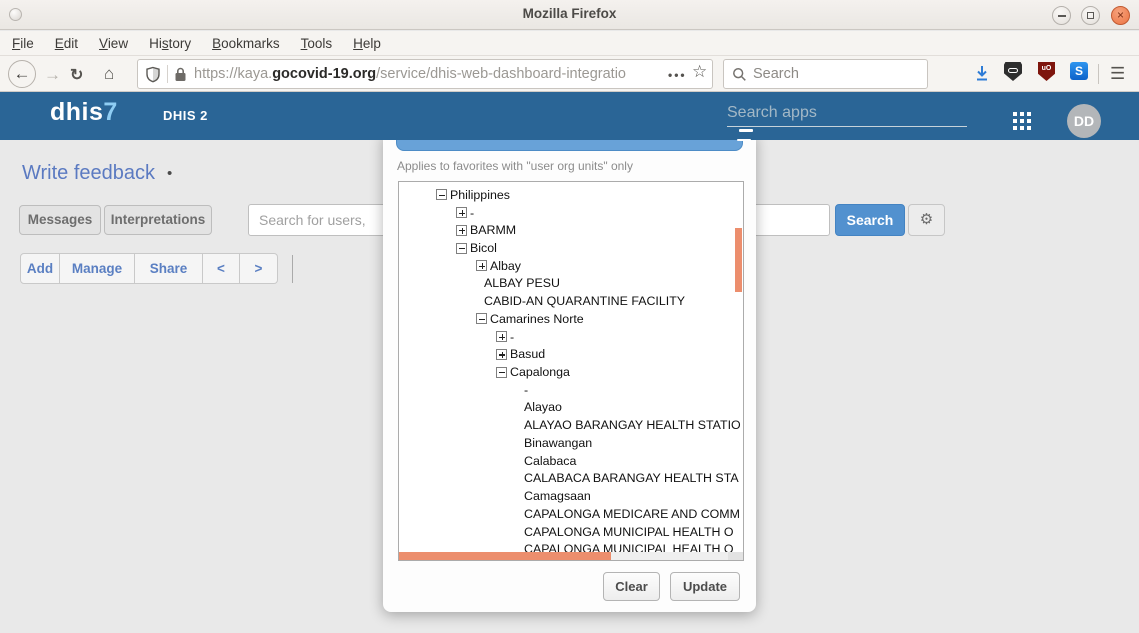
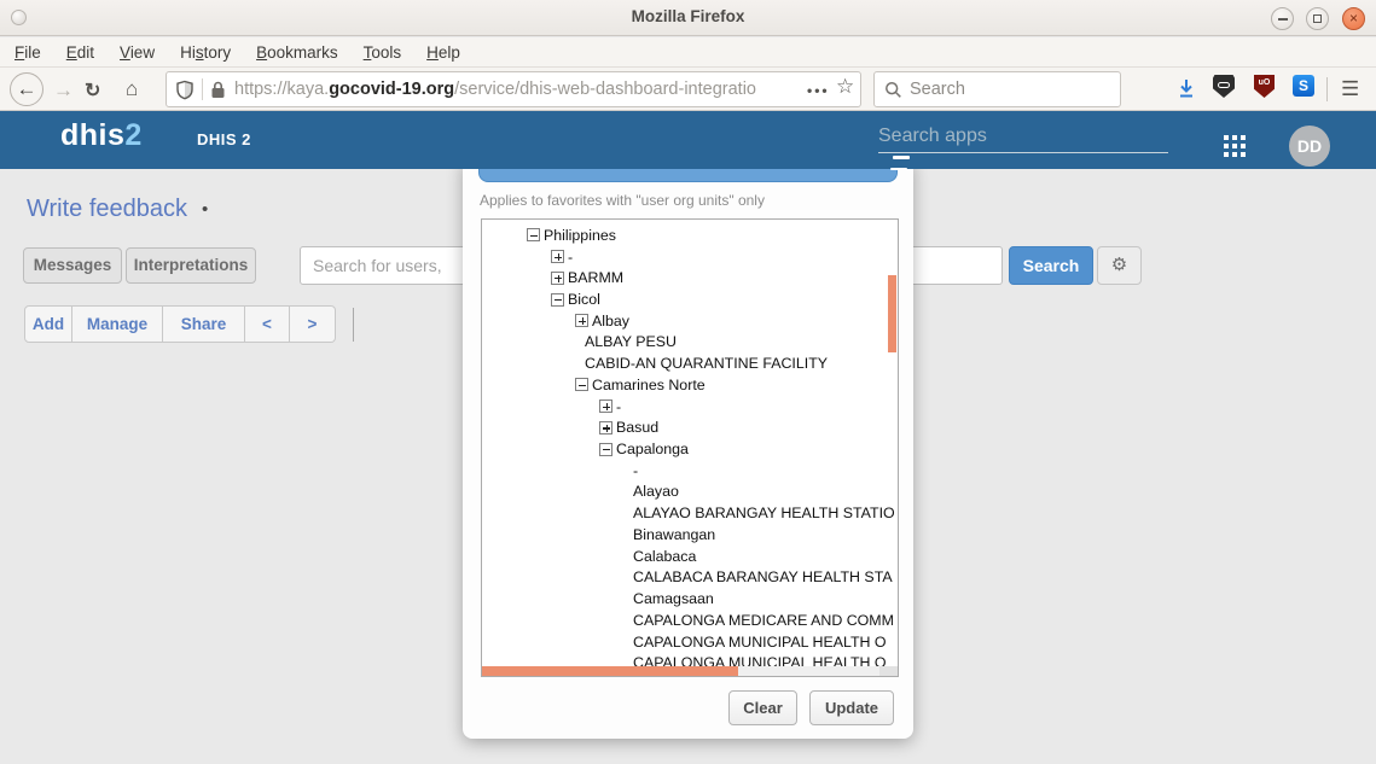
  Mozilla Firefox
  ×
  File
  Edit
  View
  History
  Bookmarks
  Tools
  Help
  ←
  →
  ↻
  ⌂
  https://kaya.gocovid-19.org/service/dhis-web-dashboard-integratio
  •••
  ☆
  Search
  S
  ☰
- dhis7
+ dhis2
  DHIS 2
  Search apps
  DD
  Write feedback •
  Messages
  Interpretations
  Search for users,
  Search
  ⚙
  Add
  Manage
  Share
  <
  >
  Applies to favorites with "user org units" only
  Philippines
  -
  BARMM
  Bicol
  Albay
  ALBAY PESU
  CABID-AN QUARANTINE FACILITY
  Camarines Norte
  -
  Basud
  Capalonga
  -
  Alayao
  ALAYAO BARANGAY HEALTH STATIO
  Binawangan
  Calabaca
  CALABACA BARANGAY HEALTH STA
  Camagsaan
  CAPALONGA MEDICARE AND COMM
  CAPALONGA MUNICIPAL HEALTH O
  CAPALONGA MUNICIPAL HEALTH O
  Clear
  Update
